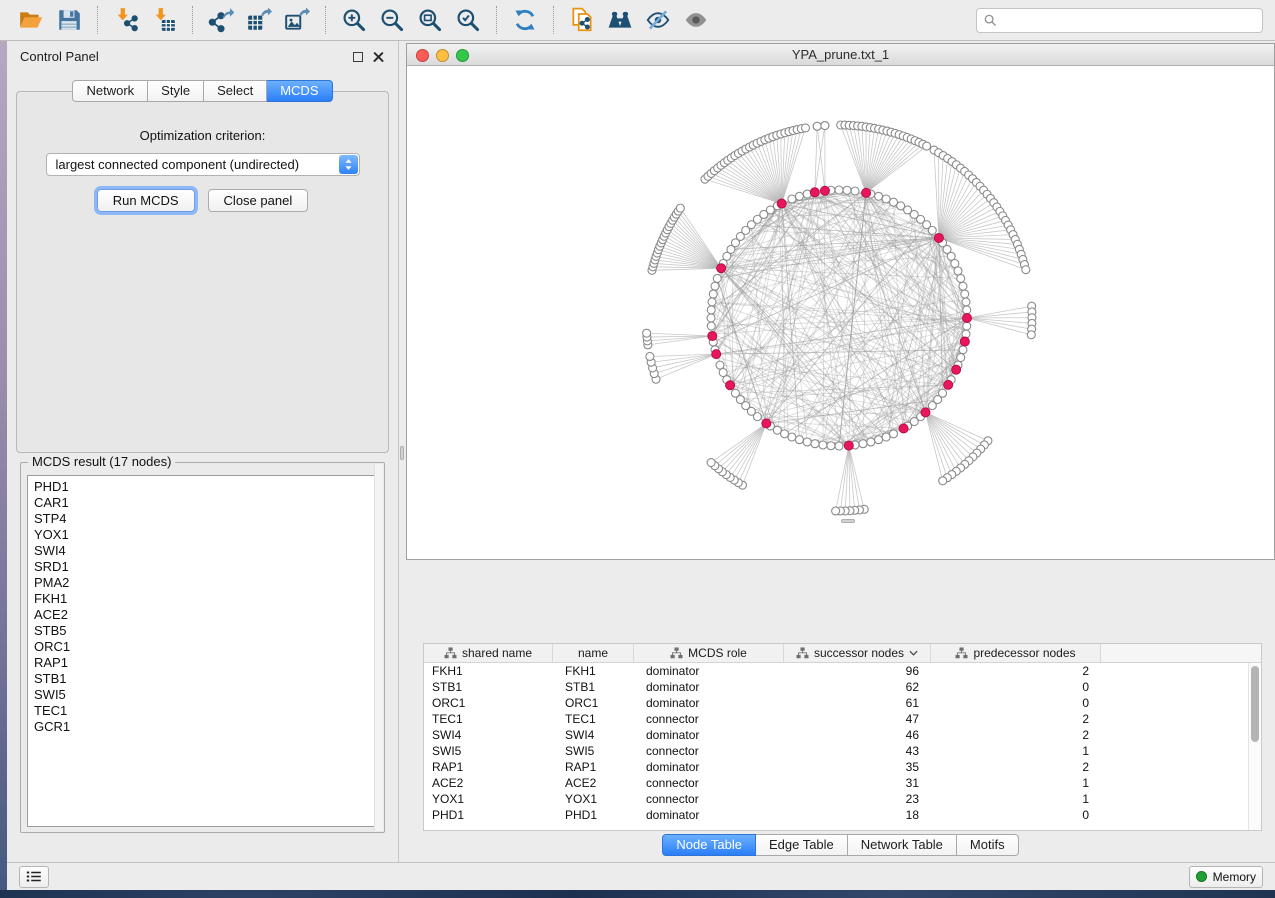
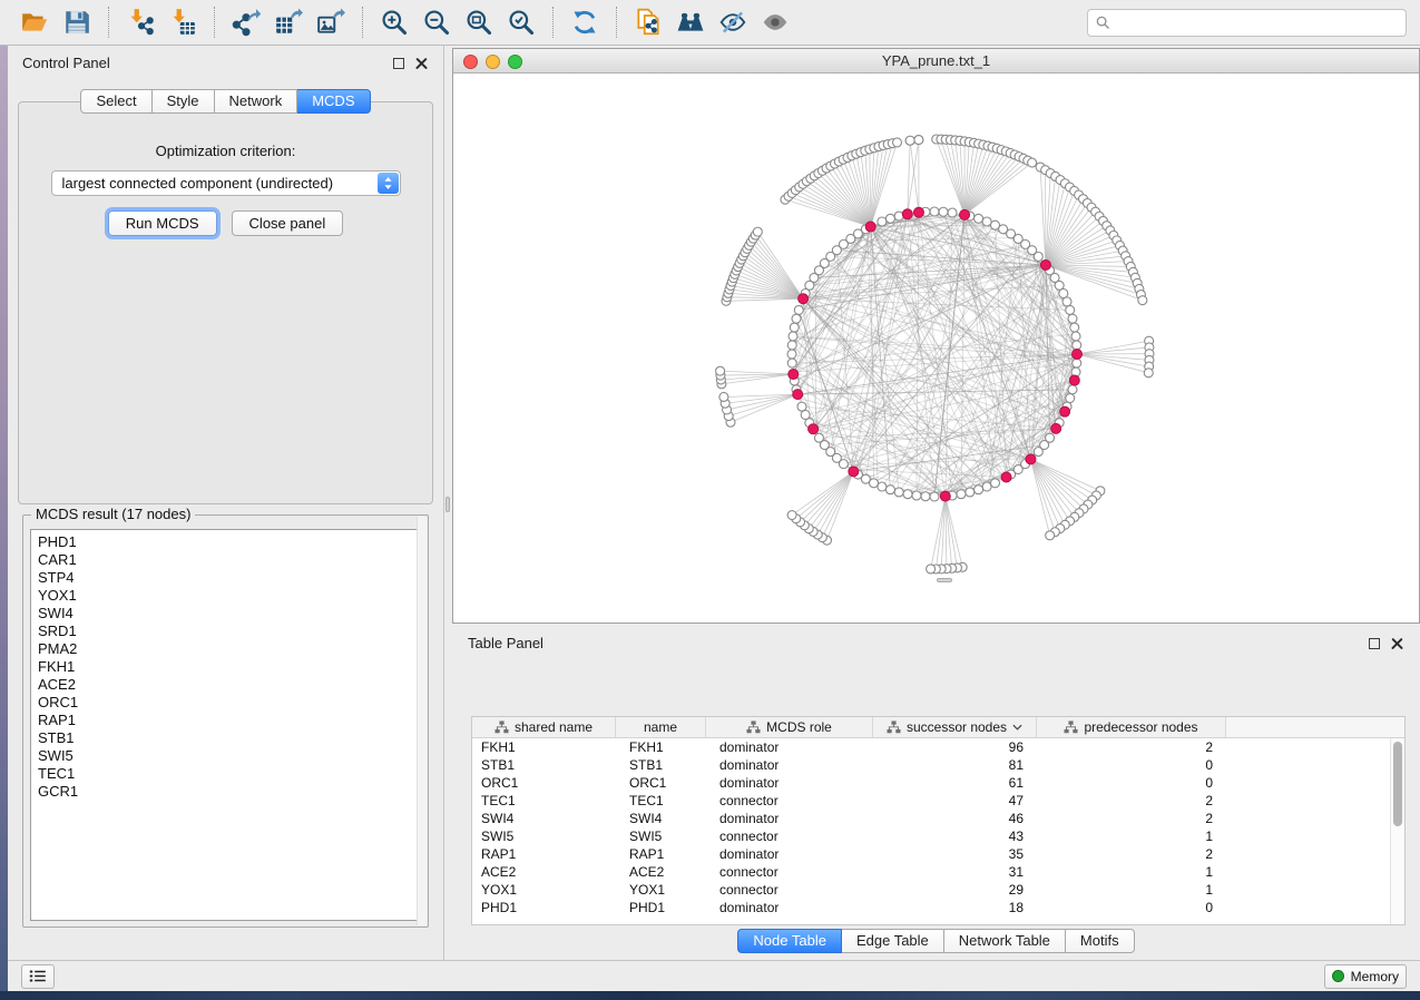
  Control Panel
- Network
+ Select
  Style
- Select
+ Network
  MCDS
  Optimization criterion:
  largest connected component (undirected)
  Run MCDS
  Close panel
  MCDS result (17 nodes)
  PHD1
  CAR1
  STP4
  YOX1
  SWI4
  SRD1
  PMA2
  FKH1
  ACE2
- STB5
  ORC1
  RAP1
  STB1
  SWI5
  TEC1
  GCR1
  YPA_prune.txt_1
+ Table Panel
  shared name
  name
  MCDS role
  successor nodes
  predecessor nodes
  FKH1
  FKH1
  dominator
  96
  2
  STB1
  STB1
  dominator
- 62
+ 81
  0
  ORC1
  ORC1
  dominator
  61
  0
  TEC1
  TEC1
  connector
  47
  2
  SWI4
  SWI4
  dominator
  46
  2
  SWI5
  SWI5
  connector
  43
  1
  RAP1
  RAP1
  dominator
  35
  2
  ACE2
  ACE2
  connector
  31
  1
  YOX1
  YOX1
  connector
- 23
+ 29
  1
  PHD1
  PHD1
  dominator
  18
  0
  Node Table
  Edge Table
  Network Table
  Motifs
  Memory
